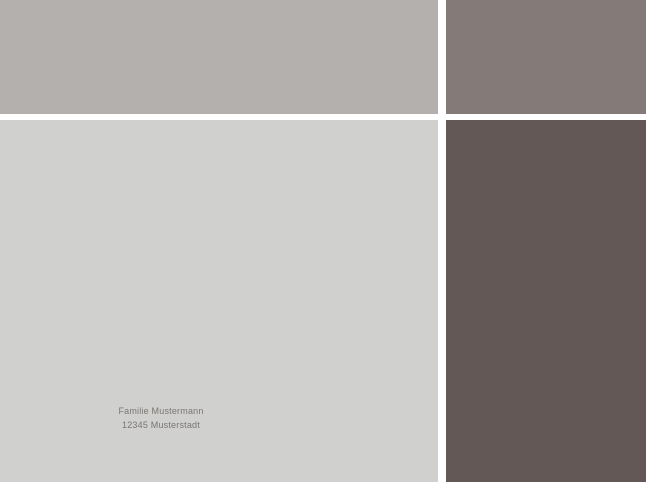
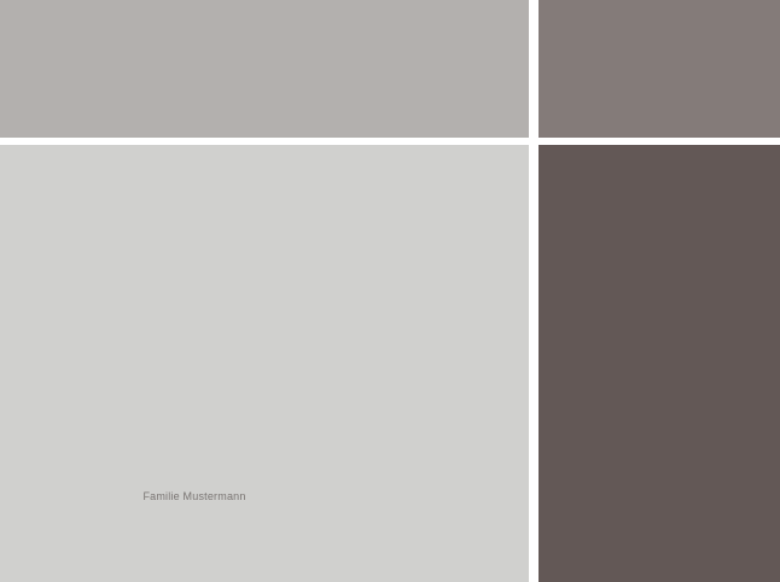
  Familie Mustermann
- 12345 Musterstadt
